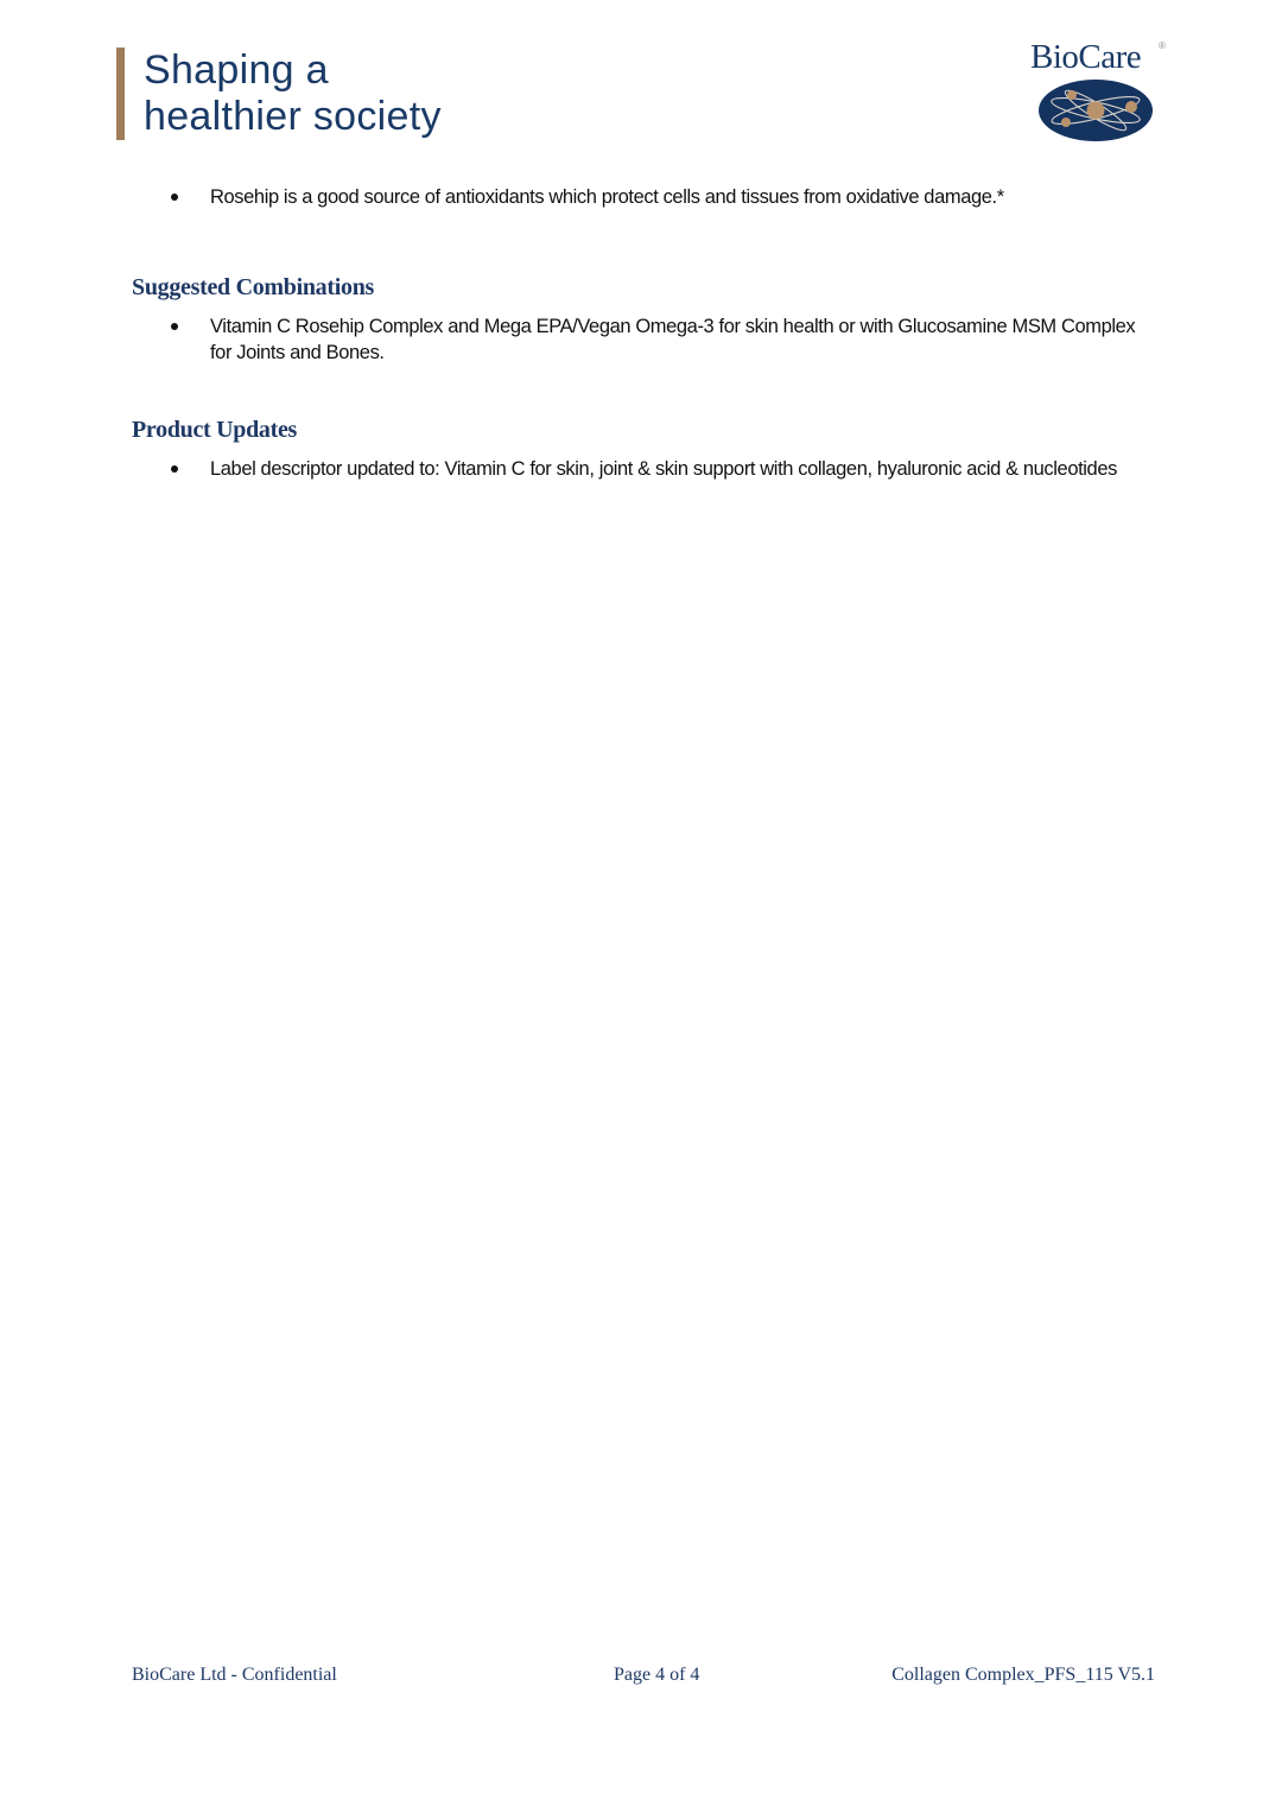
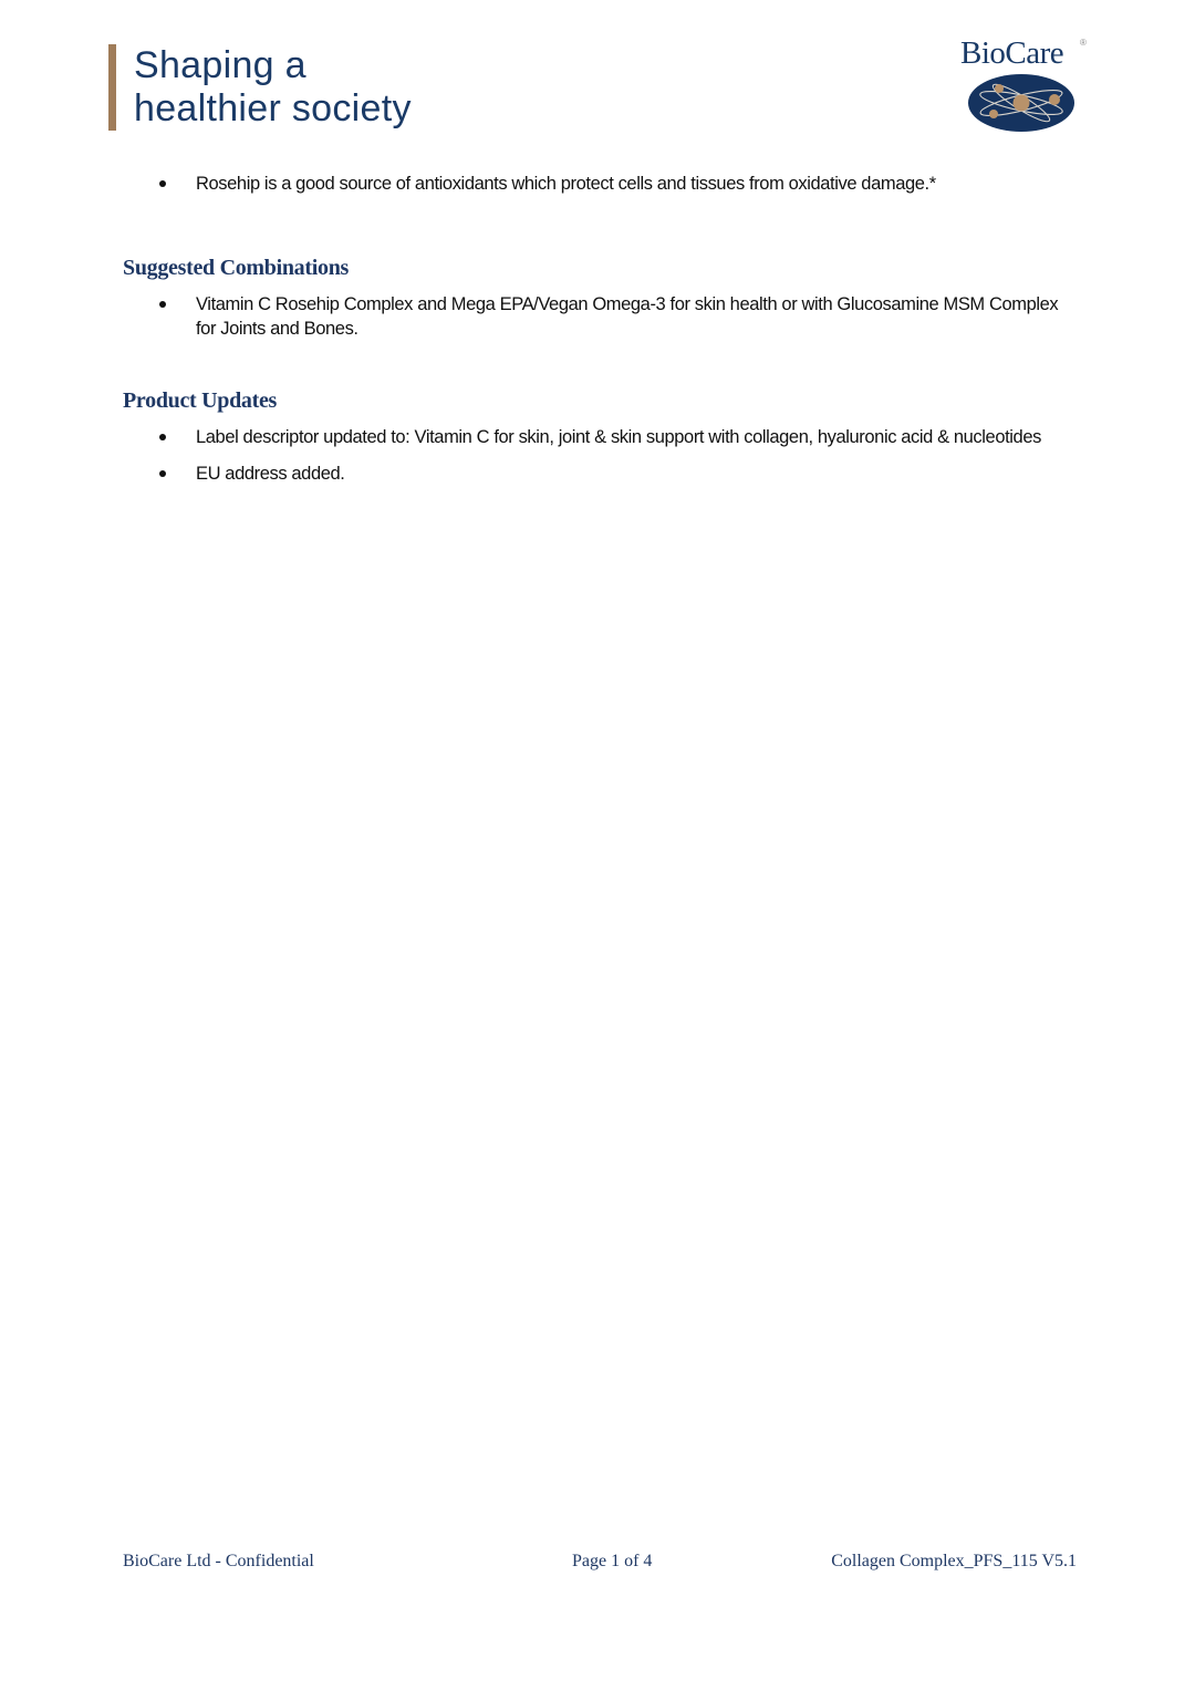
  Shaping a
  healthier society
  BioCare
  ®
  Rosehip is a good source of antioxidants which protect cells and tissues from oxidative damage.*
  Suggested Combinations
  Vitamin C Rosehip Complex and Mega EPA/Vegan Omega-3 for skin health or with Glucosamine MSM Complex for Joints and Bones.
  Product Updates
  Label descriptor updated to: Vitamin C for skin, joint & skin support with collagen, hyaluronic acid & nucleotides
+ EU address added.
  BioCare Ltd - Confidential
- Page 4 of 4
+ Page 1 of 4
  Collagen Complex_PFS_115 V5.1
